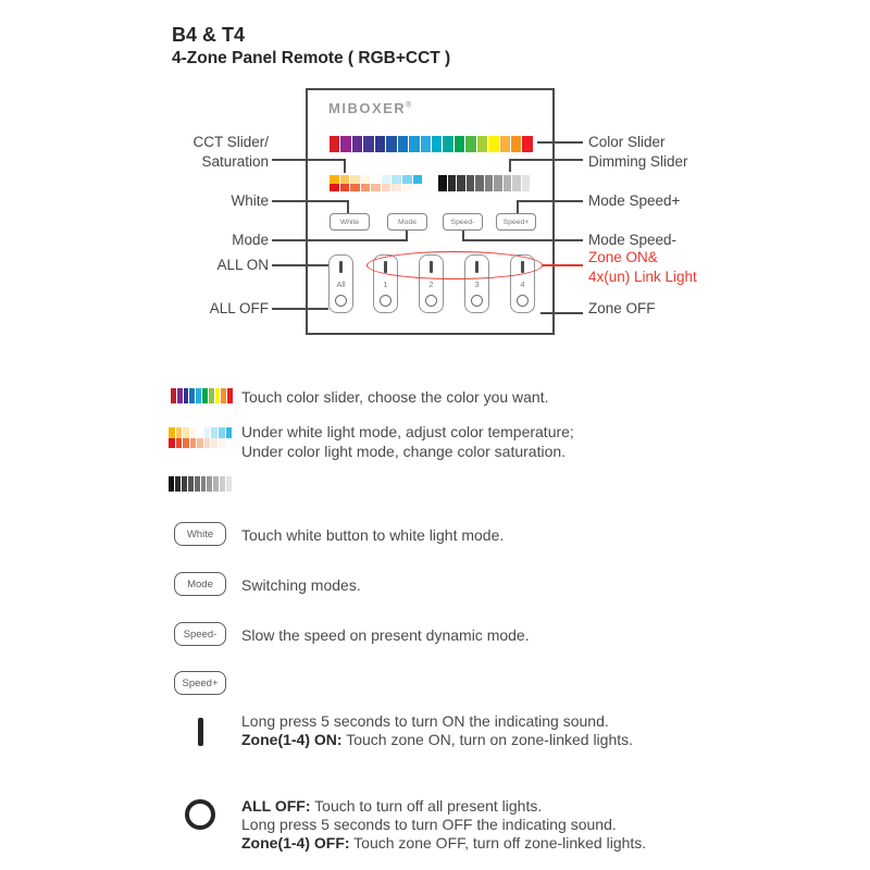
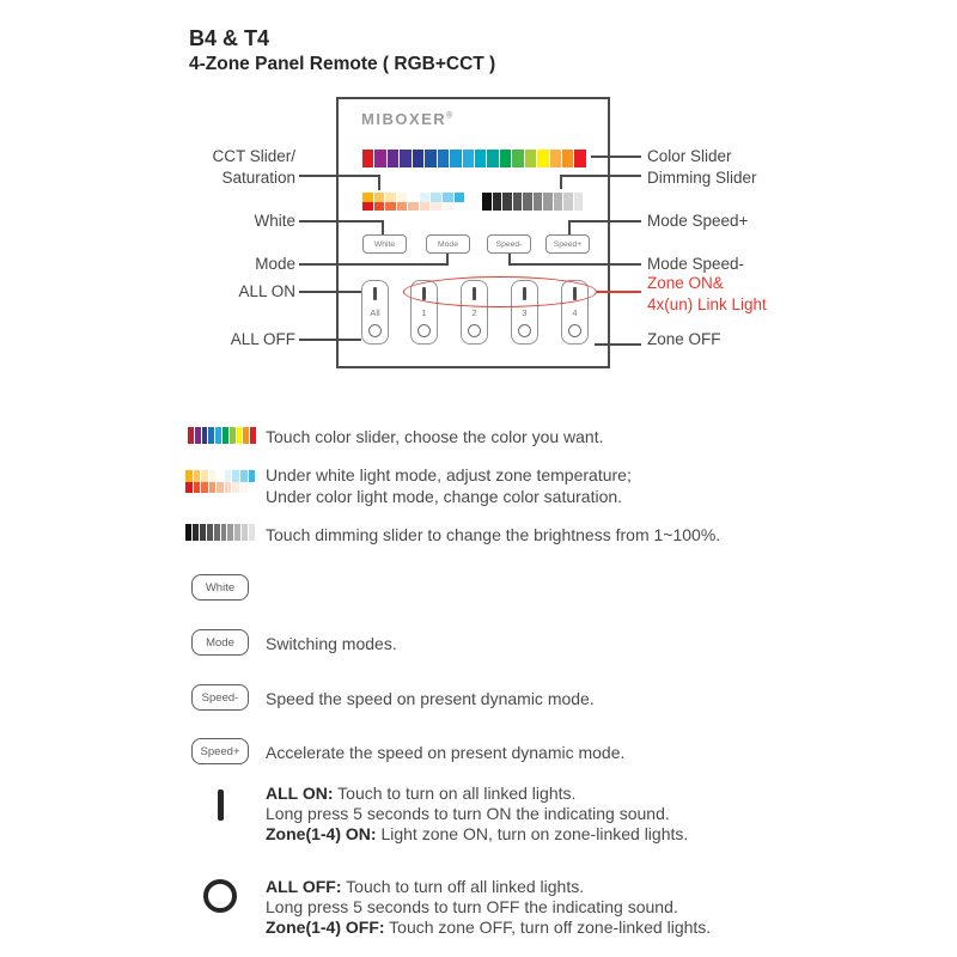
  B4 & T4
  4-Zone Panel Remote ( RGB+CCT )
  MIBOXER
  All
  1
  2
  3
  4
  CCT Slider/
  Saturation
  White
  Mode
  ALL ON
  ALL OFF
  Color Slider
  Dimming Slider
  Mode Speed+
  Mode Speed-
  Zone ON&
  4x(un) Link Light
  Zone OFF
  Touch color slider, choose the color you want.
- Under white light mode, adjust color temperature;
+ Under white light mode, adjust zone temperature;
  Under color light mode, change color saturation.
+ Touch dimming slider to change the brightness from 1~100%.
  White
- Touch white button to white light mode.
  Mode
  Switching modes.
  Speed-
- Slow the speed on present dynamic mode.
+ Speed the speed on present dynamic mode.
  Speed+
+ Accelerate the speed on present dynamic mode.
+ ALL ON: Touch to turn on all linked lights.
  Long press 5 seconds to turn ON the indicating sound.
- Zone(1-4) ON: Touch zone ON, turn on zone-linked lights.
+ Zone(1-4) ON: Light zone ON, turn on zone-linked lights.
- ALL OFF: Touch to turn off all present lights.
+ ALL OFF: Touch to turn off all linked lights.
  Long press 5 seconds to turn OFF the indicating sound.
  Zone(1-4) OFF: Touch zone OFF, turn off zone-linked lights.
